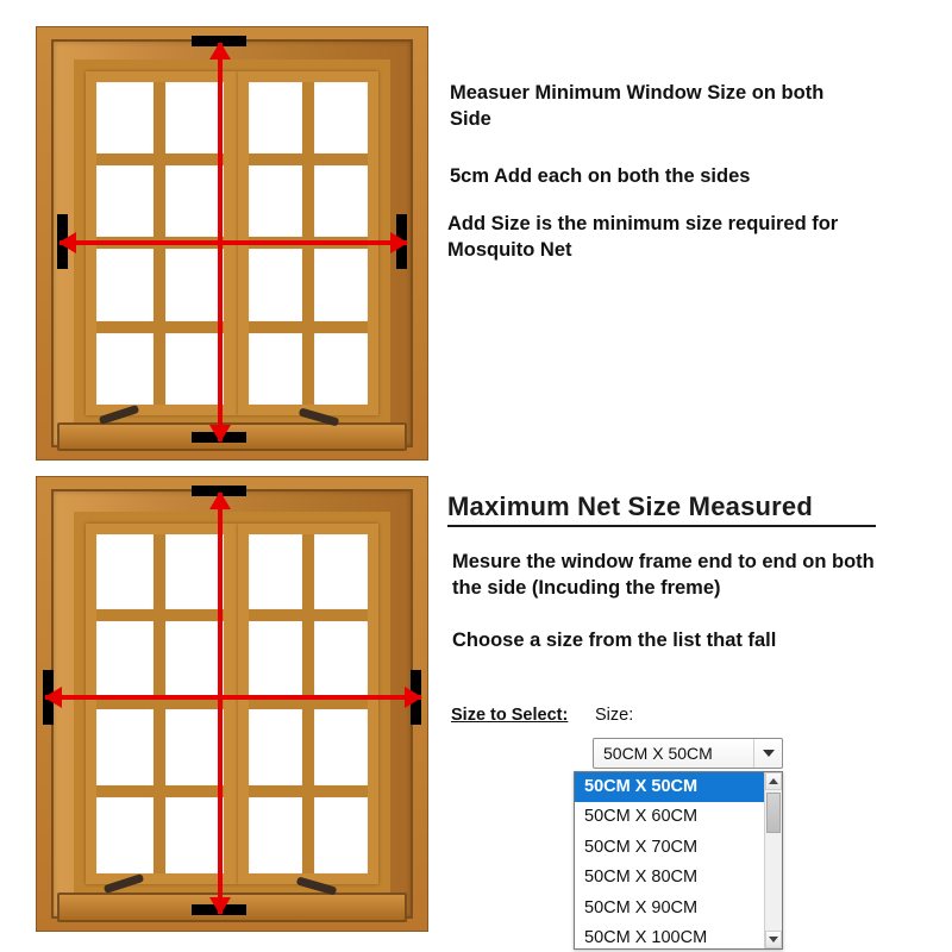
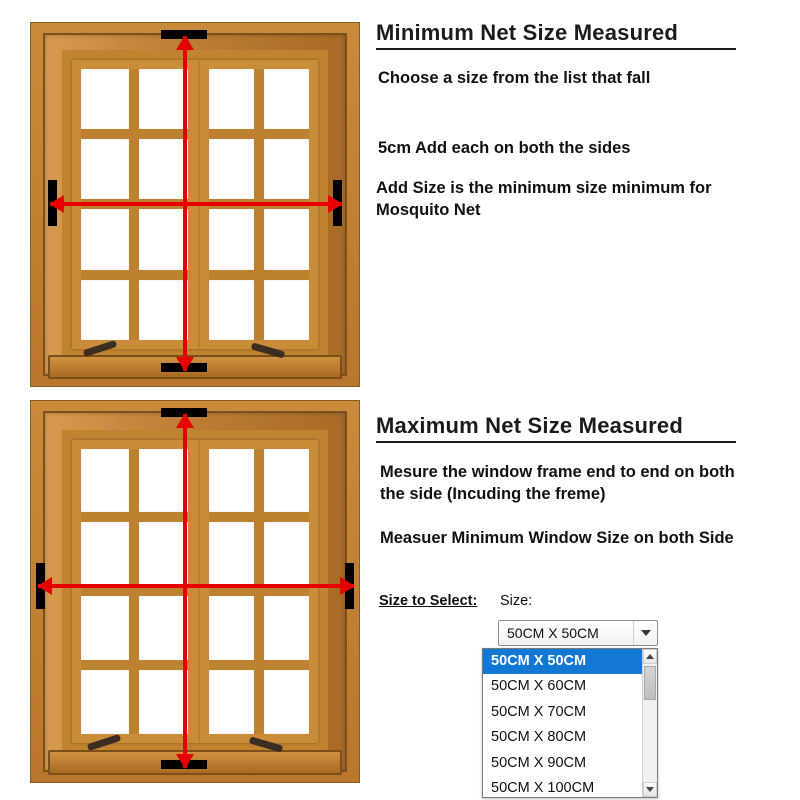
+ Minimum Net Size Measured
- Measuer Minimum Window Size on both Side
+ Choose a size from the list that fall
  5cm Add each on both the sides
- Add Size is the minimum size required for Mosquito Net
+ Add Size is the minimum size minimum for Mosquito Net
  Maximum Net Size Measured
  Mesure the window frame end to end on both the side (Incuding the freme)
- Choose a size from the list that fall
+ Measuer Minimum Window Size on both Side
  Size to Select:
  Size:
  50CM X 50CM
  50CM X 50CM
  50CM X 60CM
  50CM X 70CM
  50CM X 80CM
  50CM X 90CM
  50CM X 100CM
